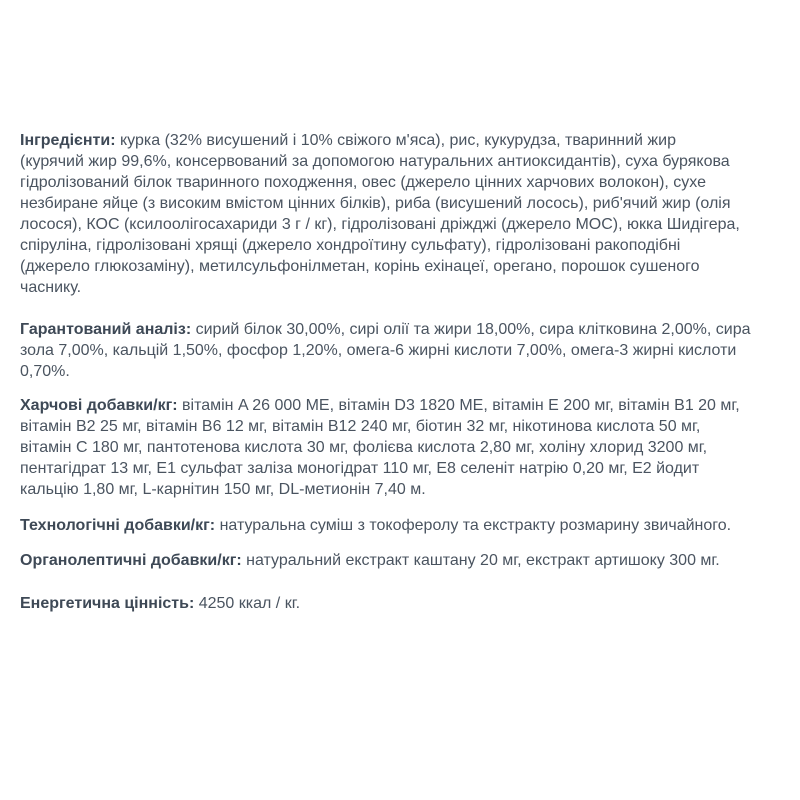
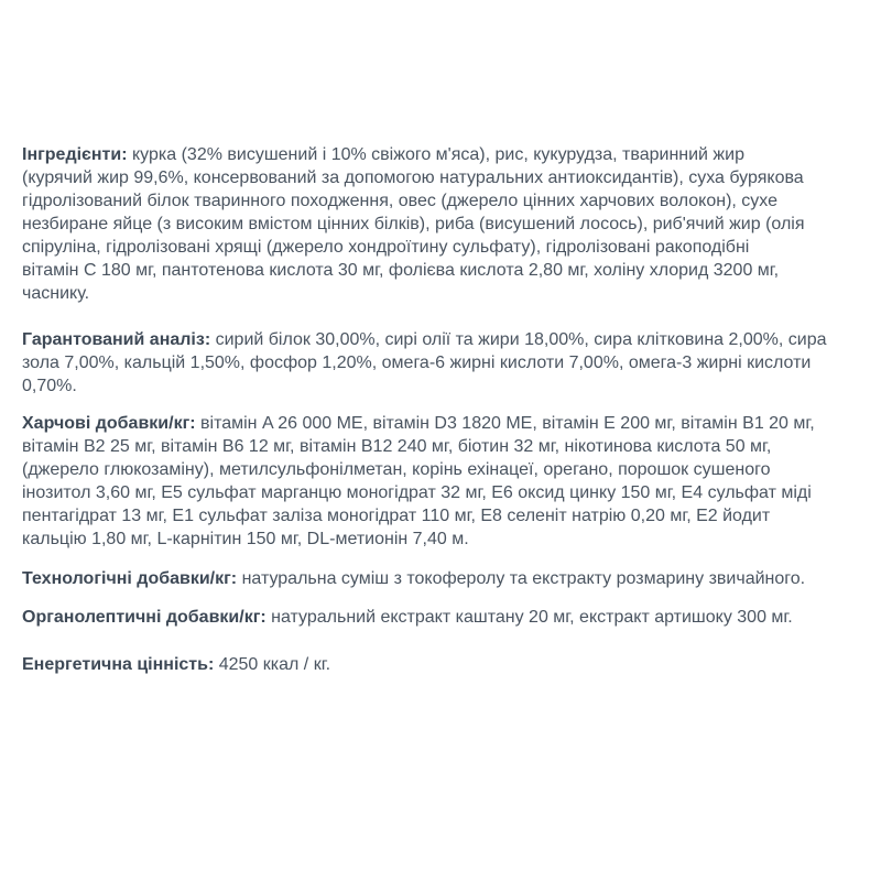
  Інгредієнти: курка (32% висушений і 10% свіжого м'яса), рис, кукурудза, тваринний жир
  (курячий жир 99,6%, консервований за допомогою натуральних антиоксидантів), суха бурякова
  гідролізований білок тваринного походження, овес (джерело цінних харчових волокон), сухе
  незбиране яйце (з високим вмістом цінних білків), риба (висушений лосось), риб'ячий жир (олія
- лосося), КОС (ксилоолігосахариди 3 г / кг), гідролізовані дріжджі (джерело МОС), юкка Шидігера,
  спіруліна, гідролізовані хрящі (джерело хондроїтину сульфату), гідролізовані ракоподібні
- (джерело глюкозаміну), метилсульфонілметан, корінь ехінацеї, орегано, порошок сушеного
+ вітамін C 180 мг, пантотенова кислота 30 мг, фолієва кислота 2,80 мг, холіну хлорид 3200 мг,
  часнику.
  Гарантований аналіз: сирий білок 30,00%, сирі олії та жири 18,00%, сира клітковина 2,00%, сира
  зола 7,00%, кальцій 1,50%, фосфор 1,20%, омега-6 жирні кислоти 7,00%, омега-3 жирні кислоти
  0,70%.
  Харчові добавки/кг: вітамін A 26 000 МЕ, вітамін D3 1820 МЕ, вітамін E 200 мг, вітамін B1 20 мг,
  вітамін B2 25 мг, вітамін B6 12 мг, вітамін B12 240 мг, біотин 32 мг, нікотинова кислота 50 мг,
- вітамін C 180 мг, пантотенова кислота 30 мг, фолієва кислота 2,80 мг, холіну хлорид 3200 мг,
+ (джерело глюкозаміну), метилсульфонілметан, корінь ехінацеї, орегано, порошок сушеного
+ інозитол 3,60 мг, E5 сульфат марганцю моногідрат 32 мг, E6 оксид цинку 150 мг, E4 сульфат міді
  пентагідрат 13 мг, E1 сульфат заліза моногідрат 110 мг, E8 селеніт натрію 0,20 мг, E2 йодит
  кальцію 1,80 мг, L-карнітин 150 мг, DL-метионін 7,40 м.
  Технологічні добавки/кг: натуральна суміш з токоферолу та екстракту розмарину звичайного.
  Органолептичні добавки/кг: натуральний екстракт каштану 20 мг, екстракт артишоку 300 мг.
  Енергетична цінність: 4250 ккал / кг.
